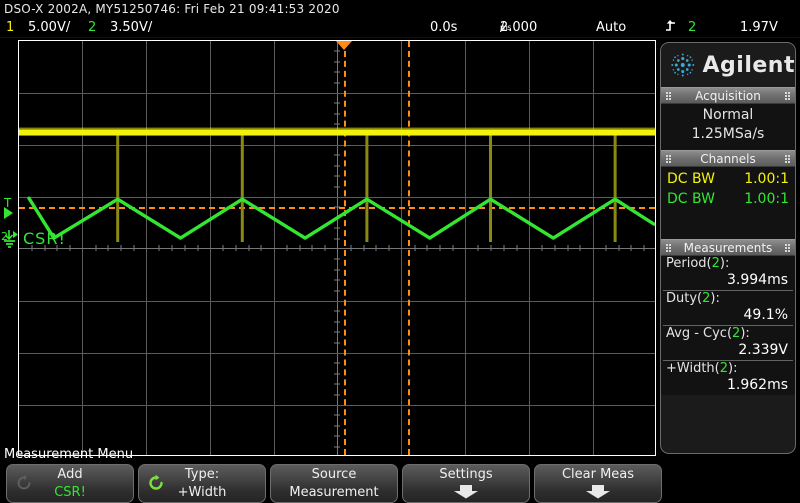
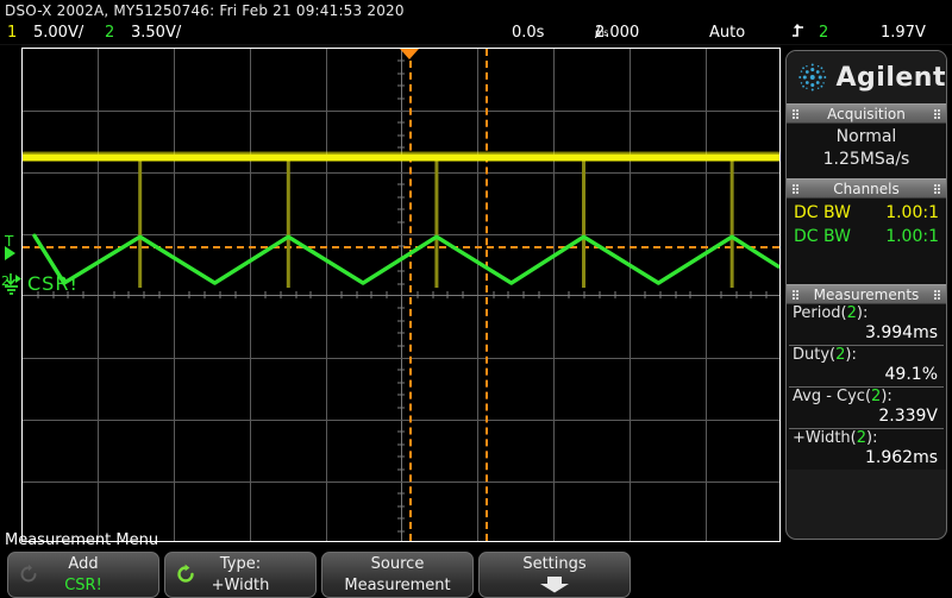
  DSO-X 2002A, MY51250746: Fri Feb 21 09:41:53 2020
  1
  5.00V/
  2
  3.50V/
  0.0s
  2.000
  ms
  /
  Auto
  2
  1.97V
  T
  2
  CSR!
  Agilent
  Acquisition
  Normal
  1.25MSa/s
  Channels
  DC BW
  1.00:1
  DC BW
  1.00:1
  Measurements
  Period(2):
  3.994ms
  Duty(2):
  49.1%
  Avg - Cyc(2):
  2.339V
  +Width(2):
  1.962ms
  Measurement Menu
  Add
  CSR!
  Type:
  +Width
  Source
  Measurement
  Settings
- Clear Meas
